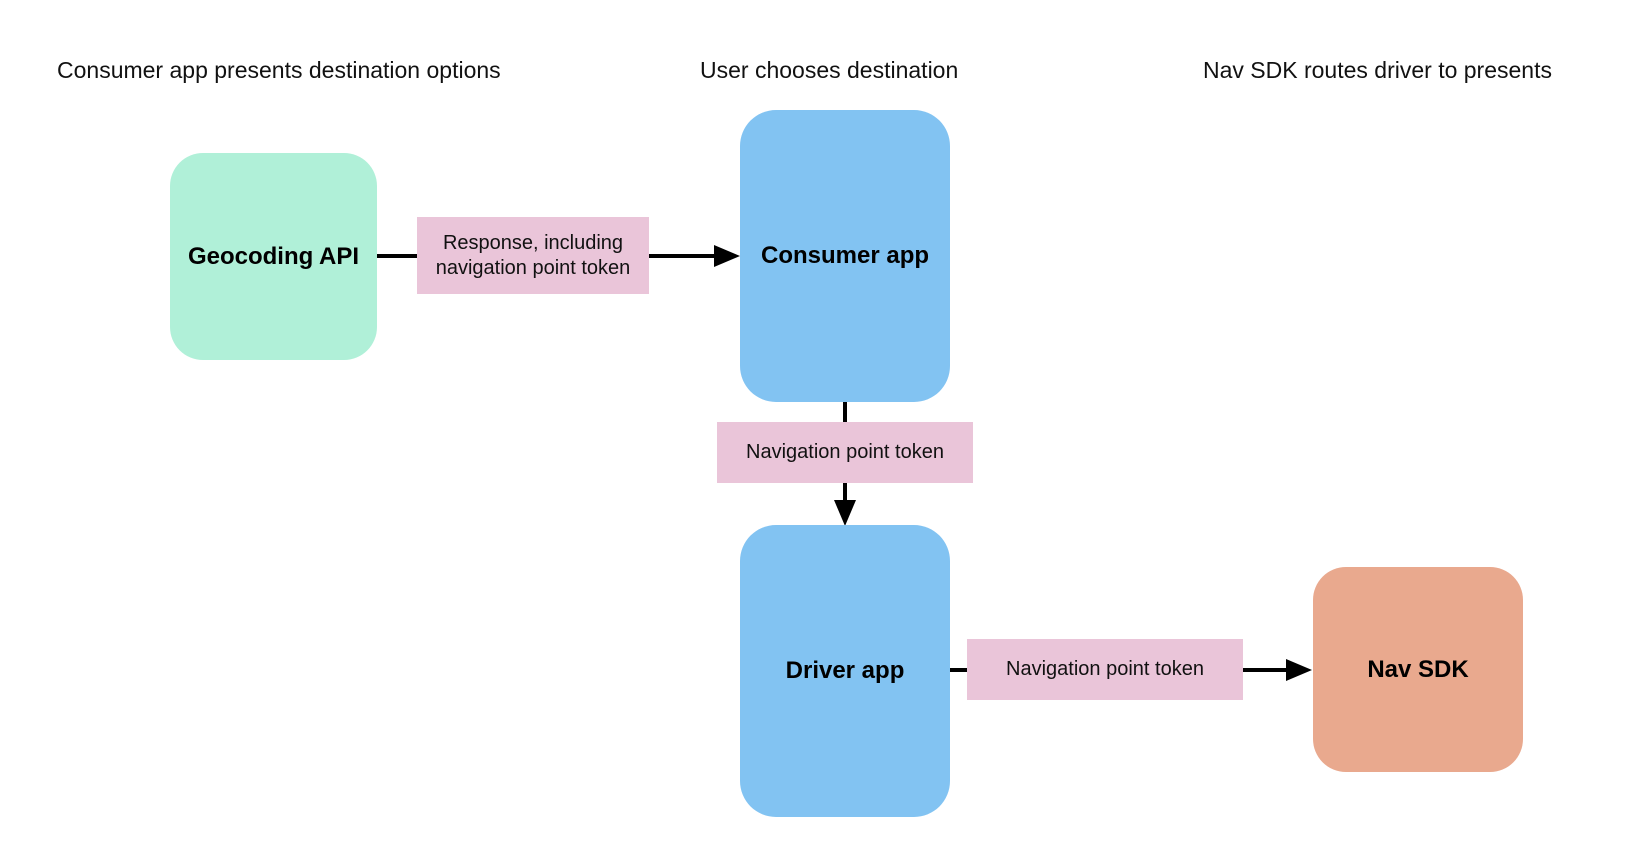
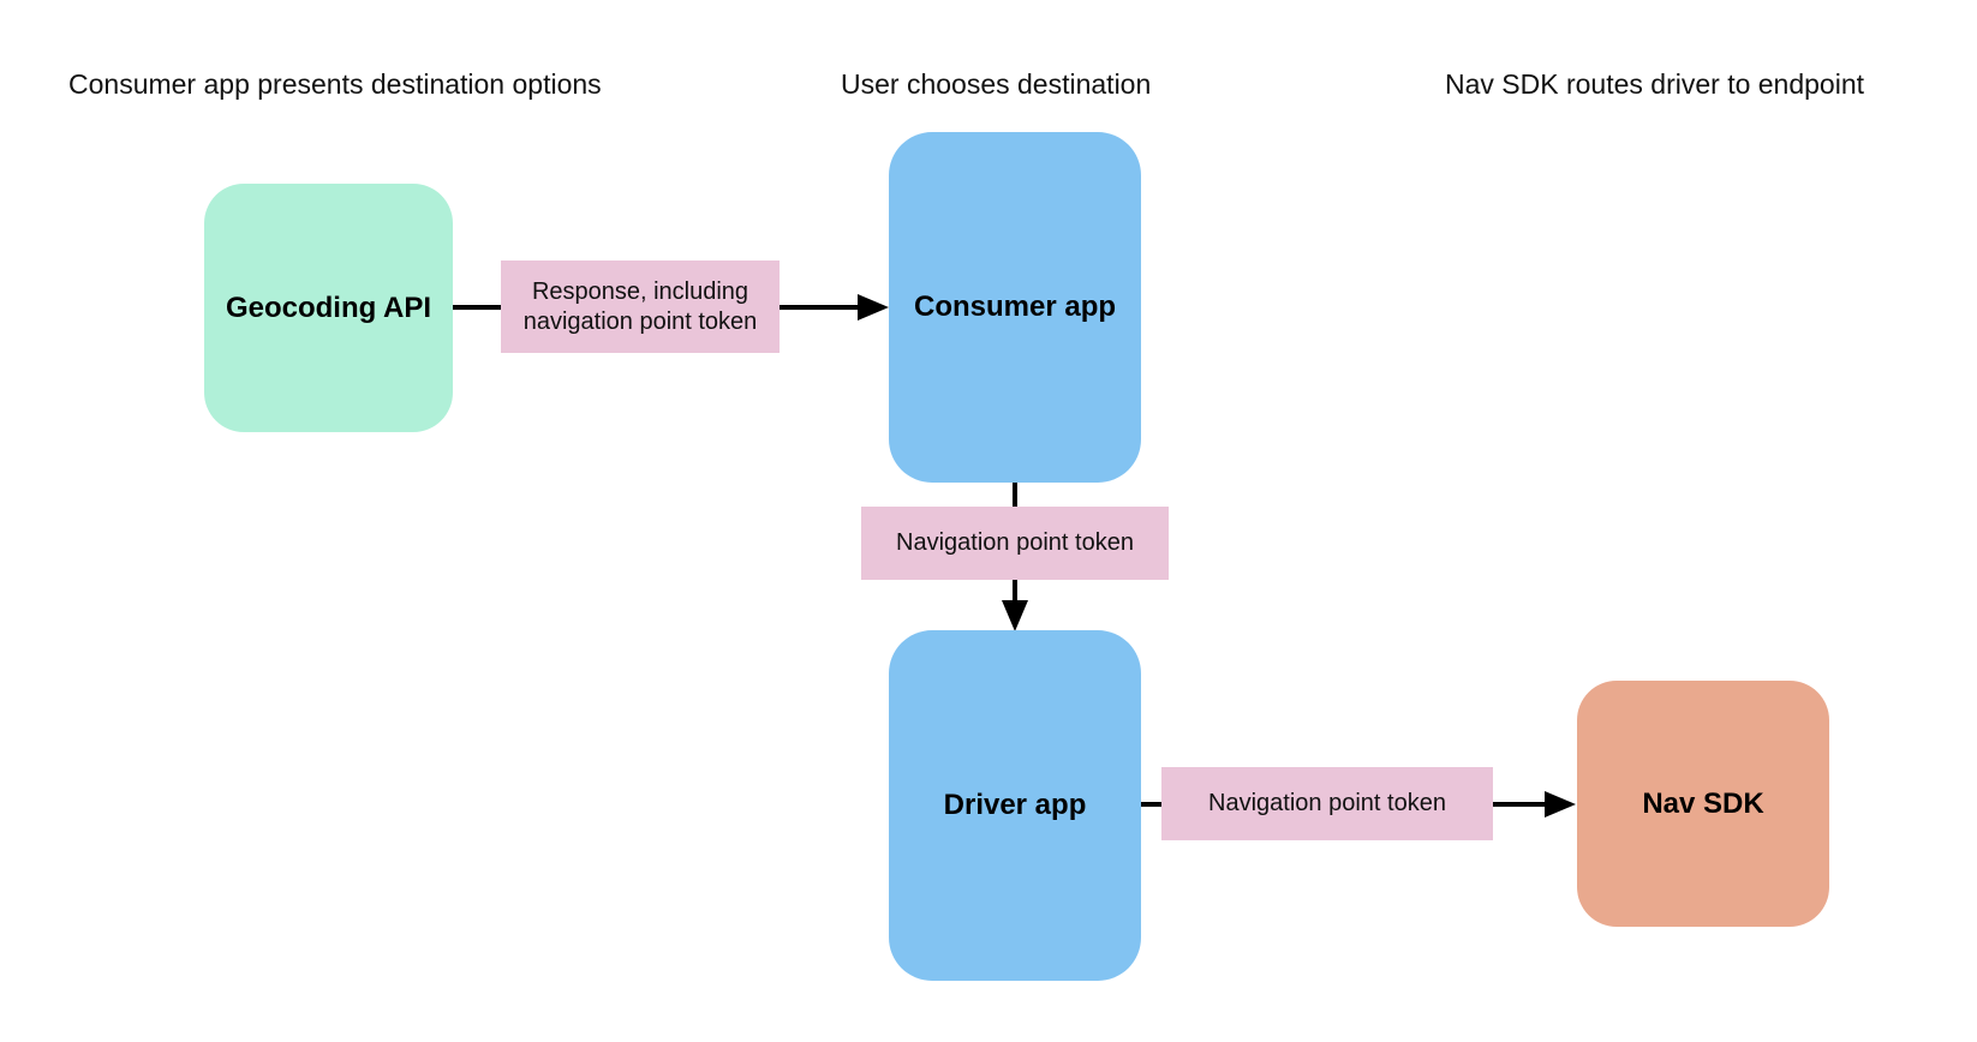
  Consumer app presents destination options
  User chooses destination
- Nav SDK routes driver to presents
+ Nav SDK routes driver to endpoint
  Geocoding API
  Consumer app
  Driver app
  Nav SDK
  Response, including navigation point token
  Navigation point token
  Navigation point token
